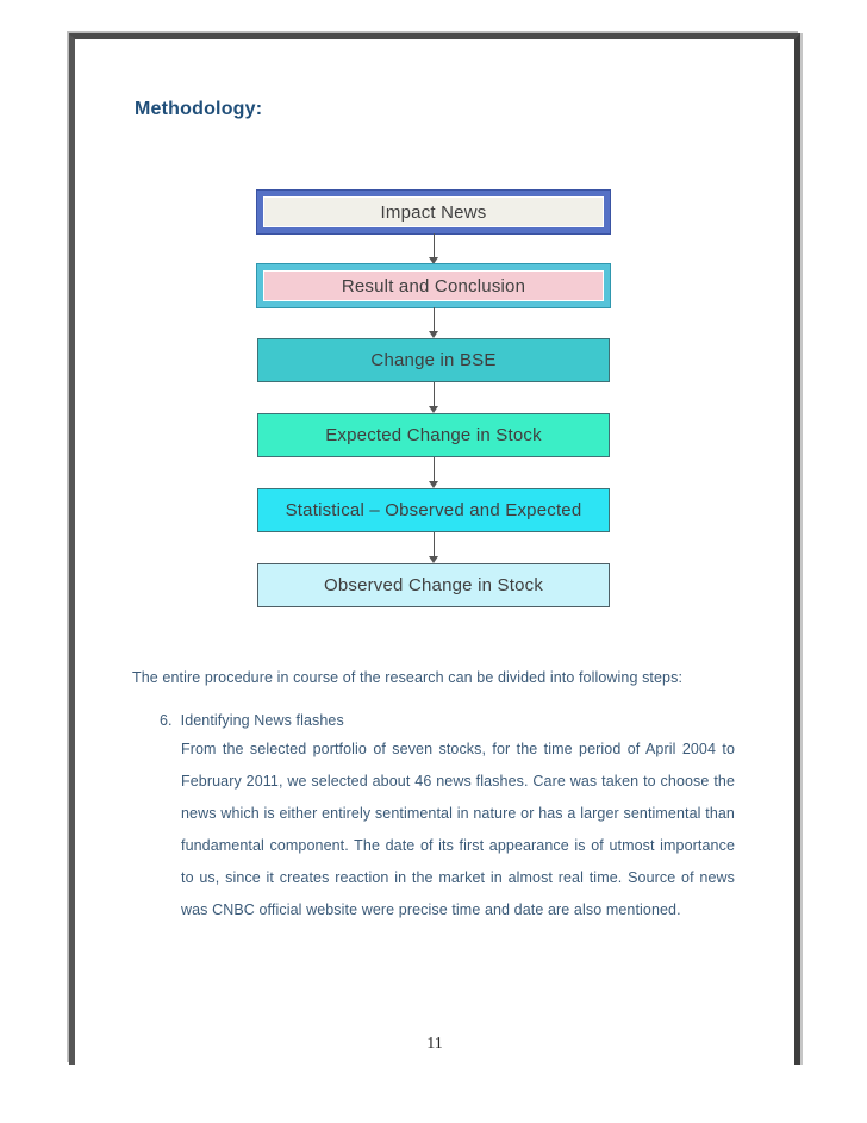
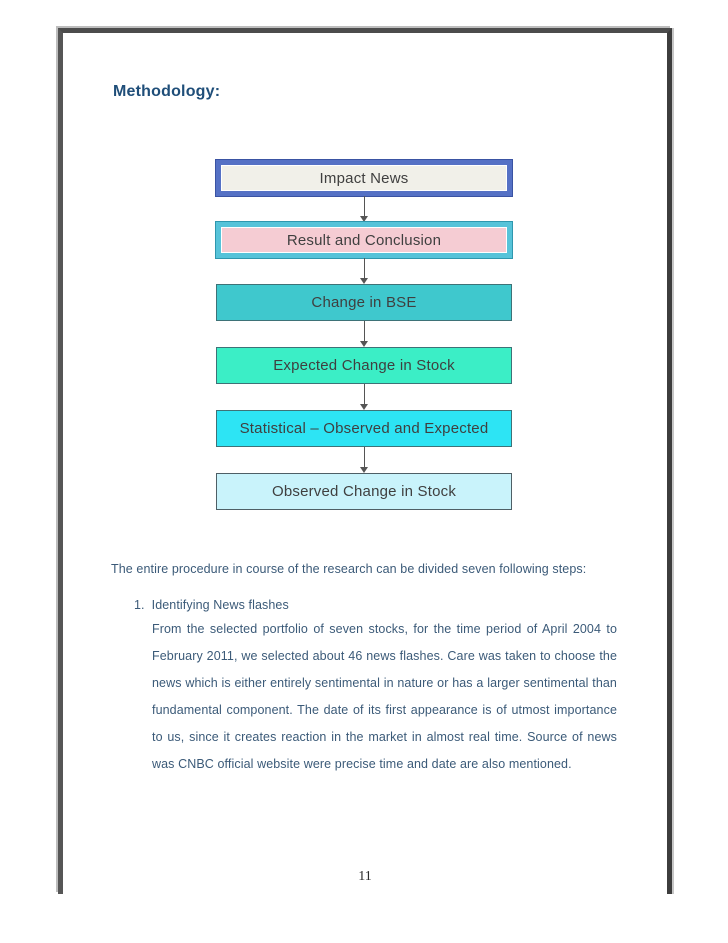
  Methodology:
  Impact News
  Result and Conclusion
  Change in BSE
  Expected Change in Stock
  Statistical – Observed and Expected
  Observed Change in Stock
- The entire procedure in course of the research can be divided into following steps:
+ The entire procedure in course of the research can be divided seven following steps:
- 6. Identifying News flashes
+ 1. Identifying News flashes
  From the selected portfolio of seven stocks, for the time period of April 2004 to February 2011, we selected about 46 news flashes. Care was taken to choose the news which is either entirely sentimental in nature or has a larger sentimental than fundamental component. The date of its first appearance is of utmost importance to us, since it creates reaction in the market in almost real time. Source of news was CNBC official website were precise time and date are also mentioned.
  11
